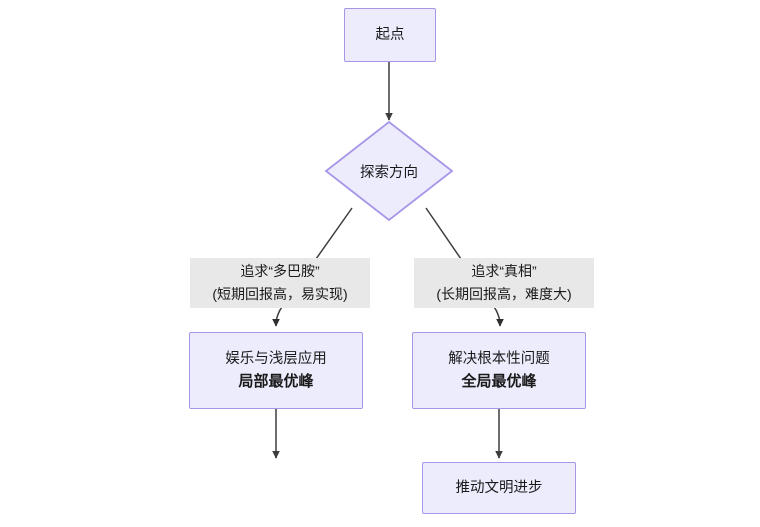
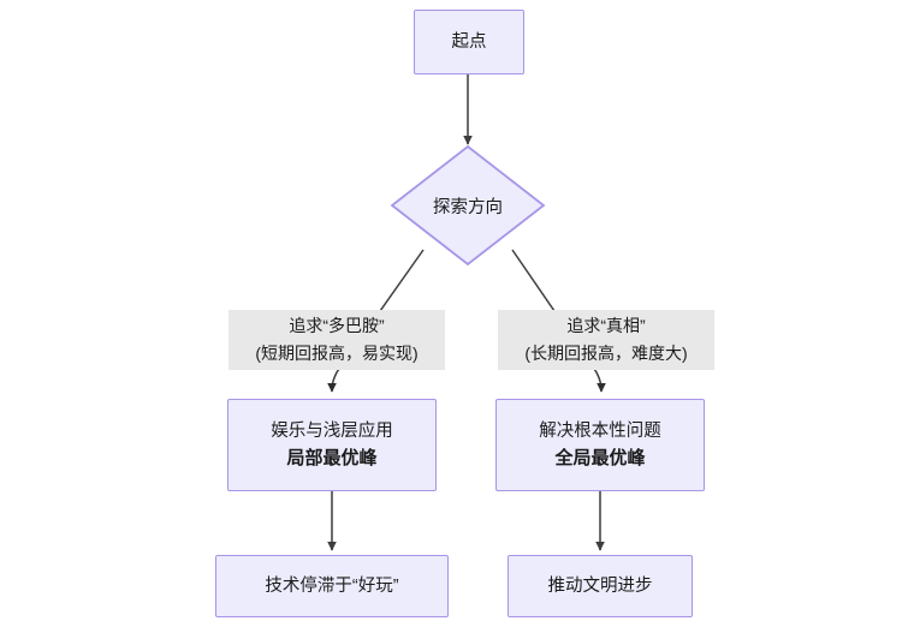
  起点
  探索方向
  追求“多巴胺”
  (短期回报高，易实现)
  追求“真相”
  (长期回报高，难度大)
  娱乐与浅层应用
  局部最优峰
  解决根本性问题
  全局最优峰
+ 技术停滞于“好玩”
  推动文明进步
